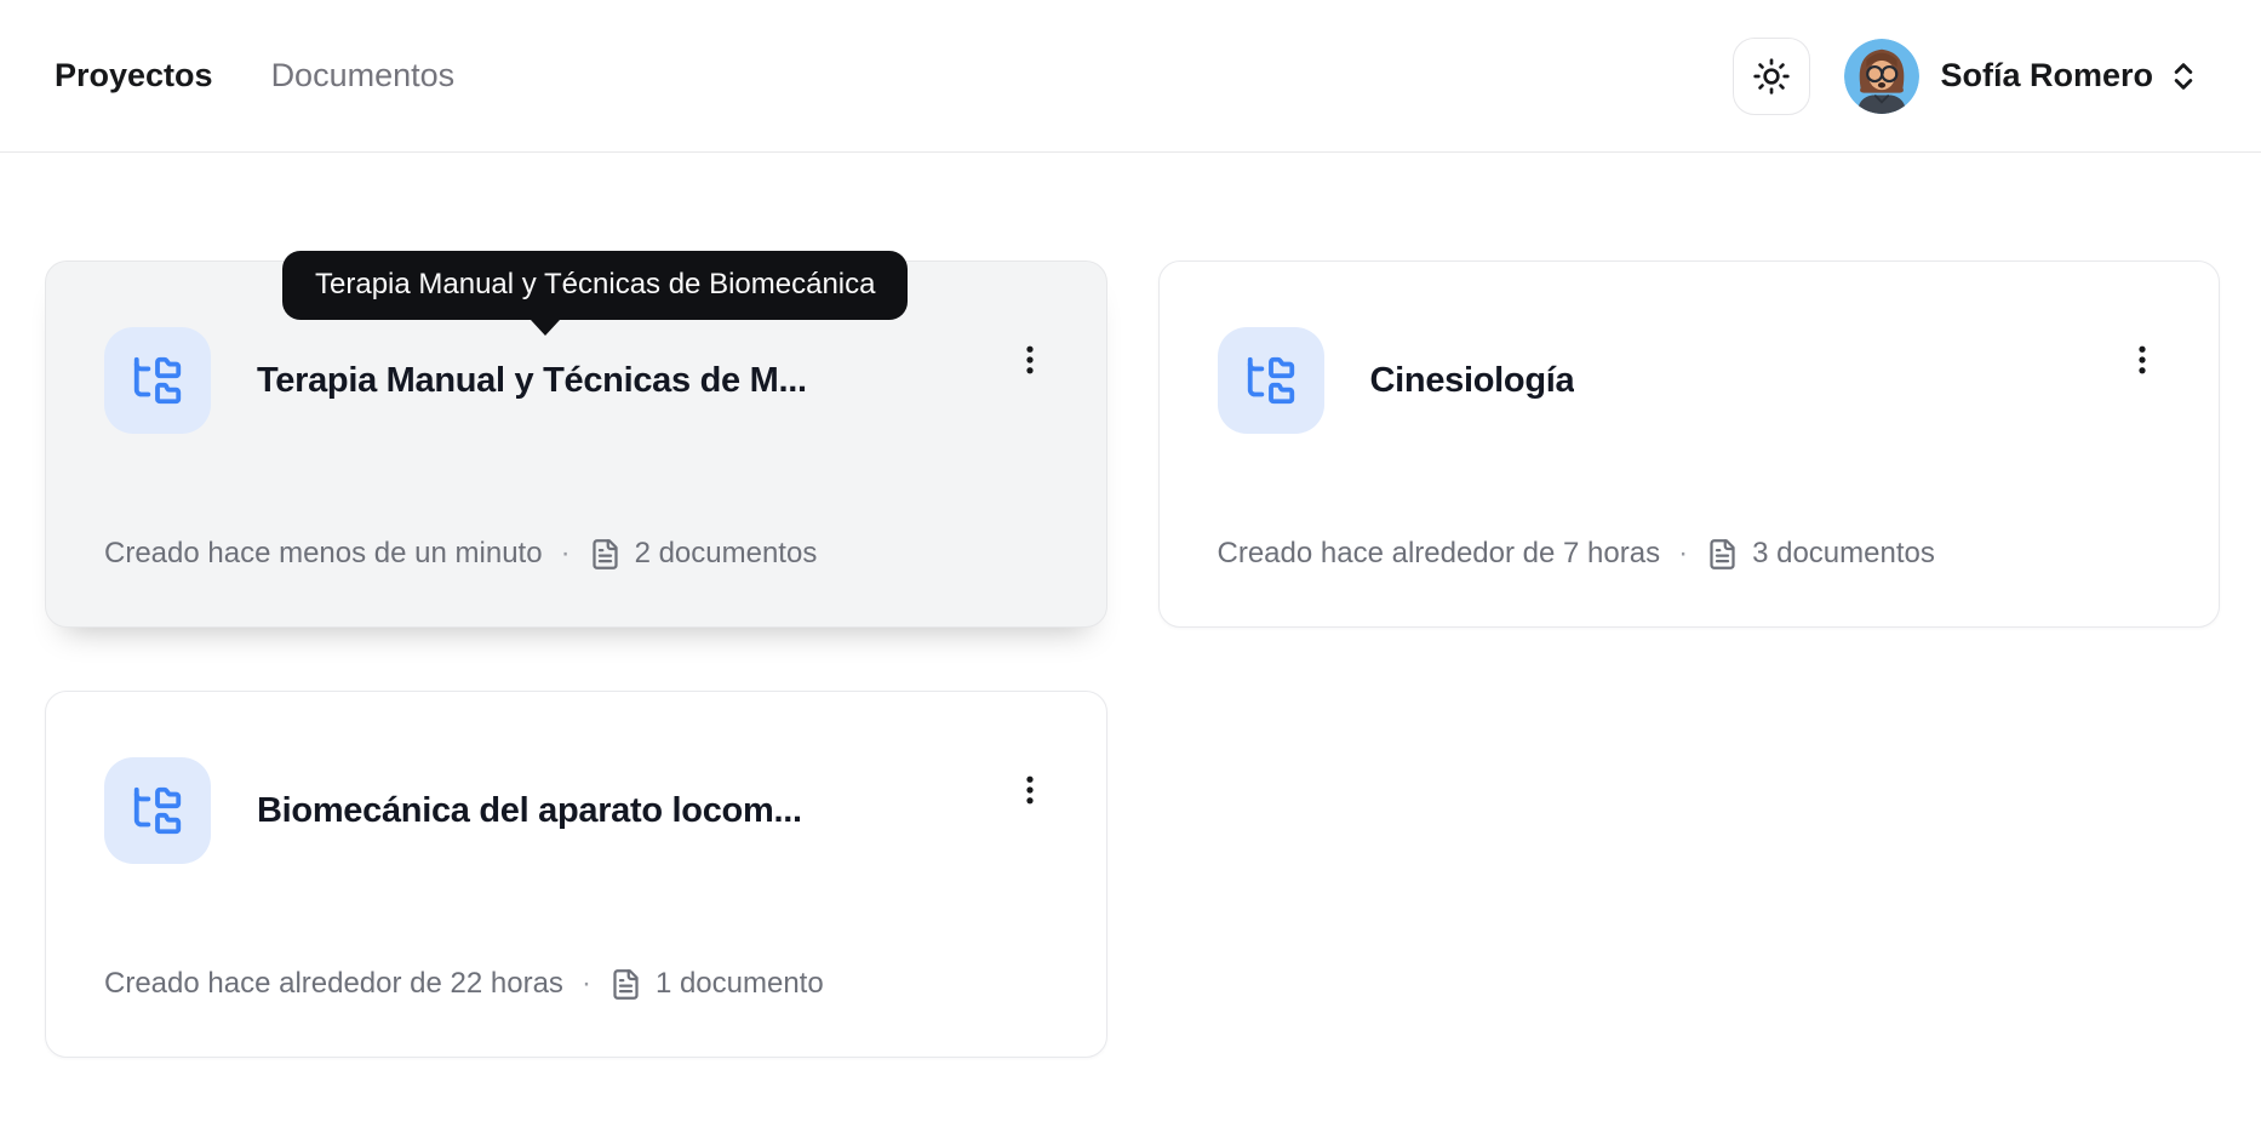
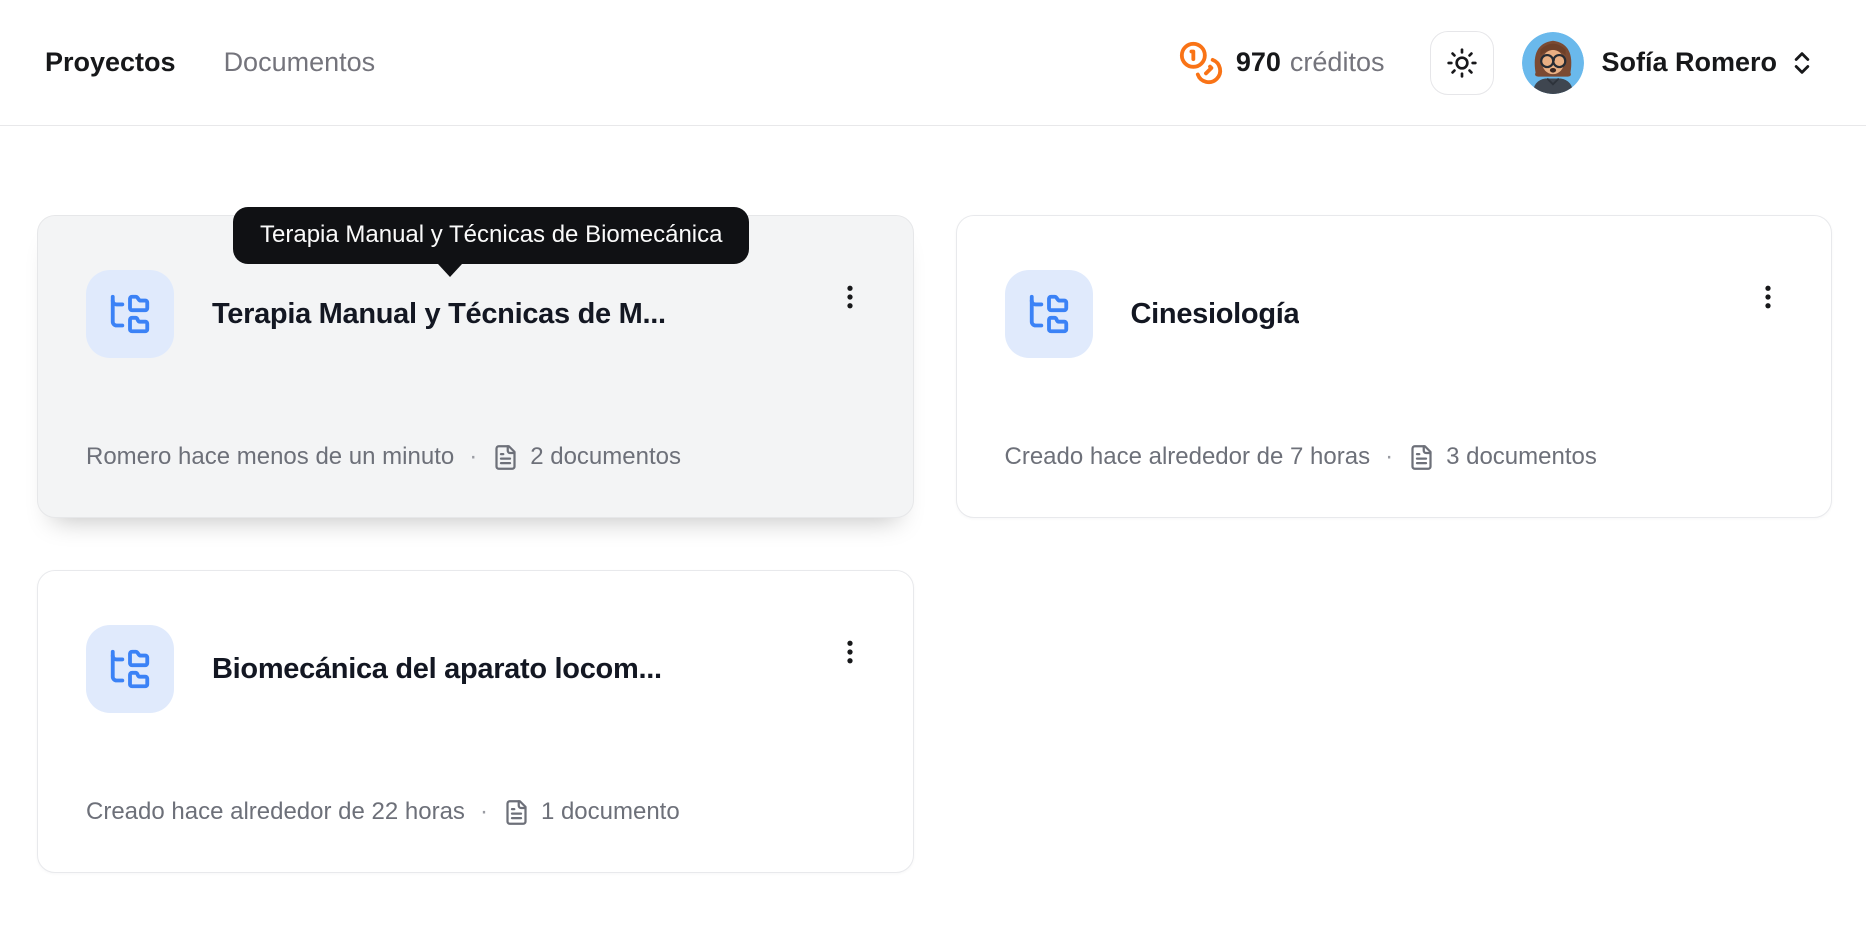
  Proyectos
  Documentos
+ 970
+ créditos
  Sofía Romero
  Terapia Manual y Técnicas de Biomecánica
  Terapia Manual y Técnicas de M...
- Creado hace menos de un minuto
+ Romero hace menos de un minuto
  ·
  2 documentos
  Cinesiología
  Creado hace alrededor de 7 horas
  ·
  3 documentos
  Biomecánica del aparato locom...
  Creado hace alrededor de 22 horas
  ·
  1 documento
